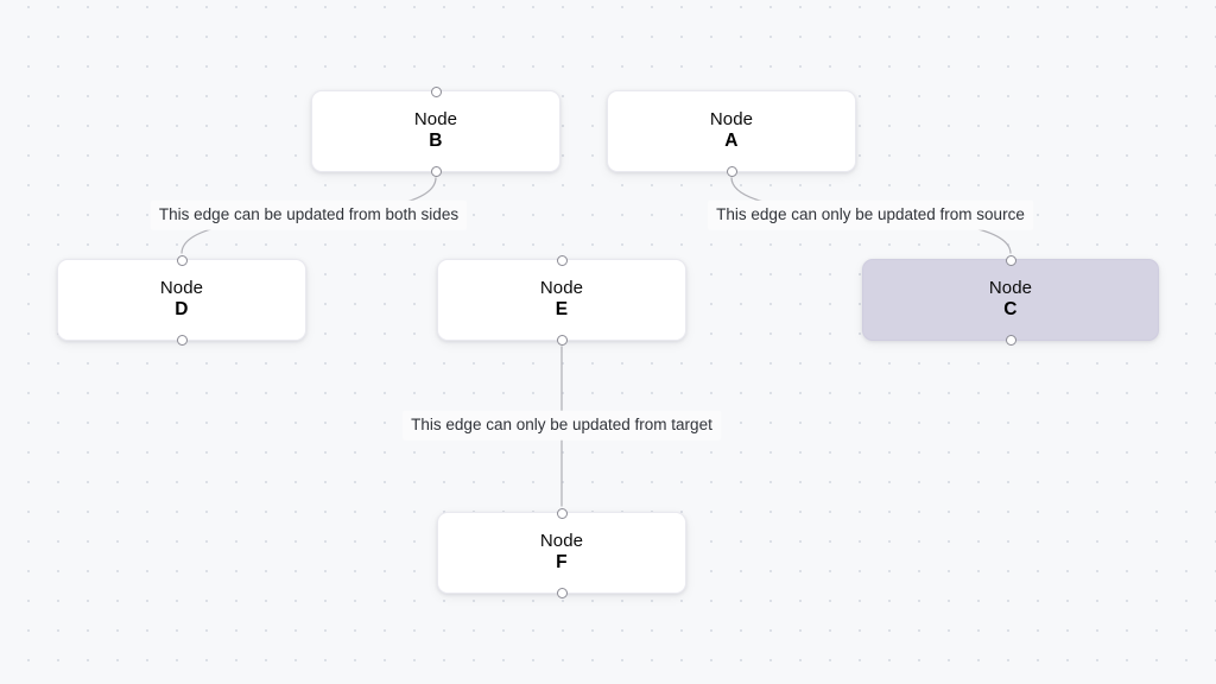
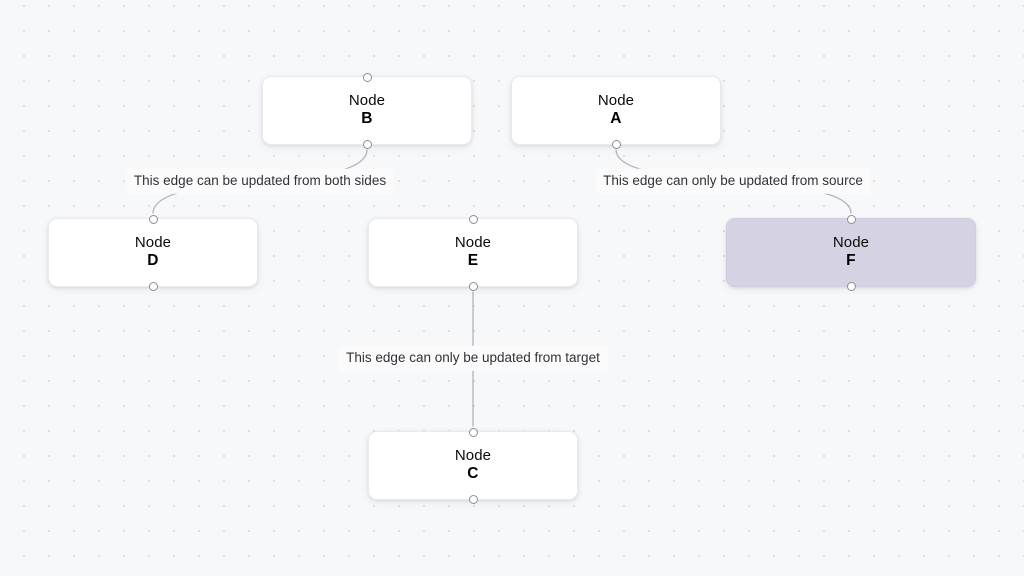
  Node
  B
  Node
  A
  Node
  D
  Node
  E
  Node
- C
+ F
  Node
- F
+ C
  This edge can be updated from both sides
  This edge can only be updated from source
  This edge can only be updated from target
